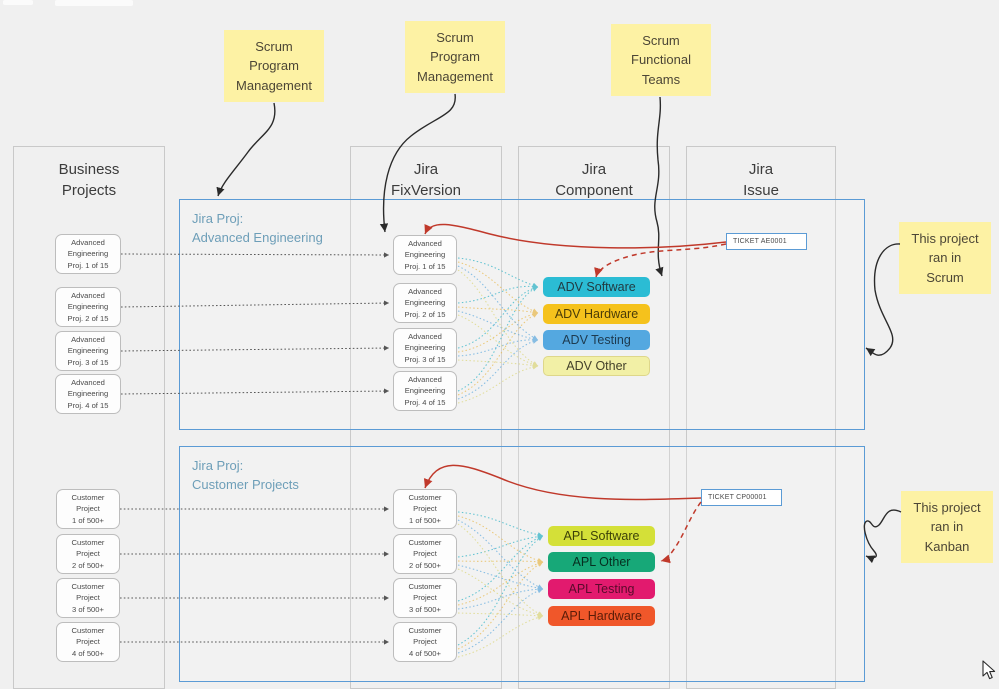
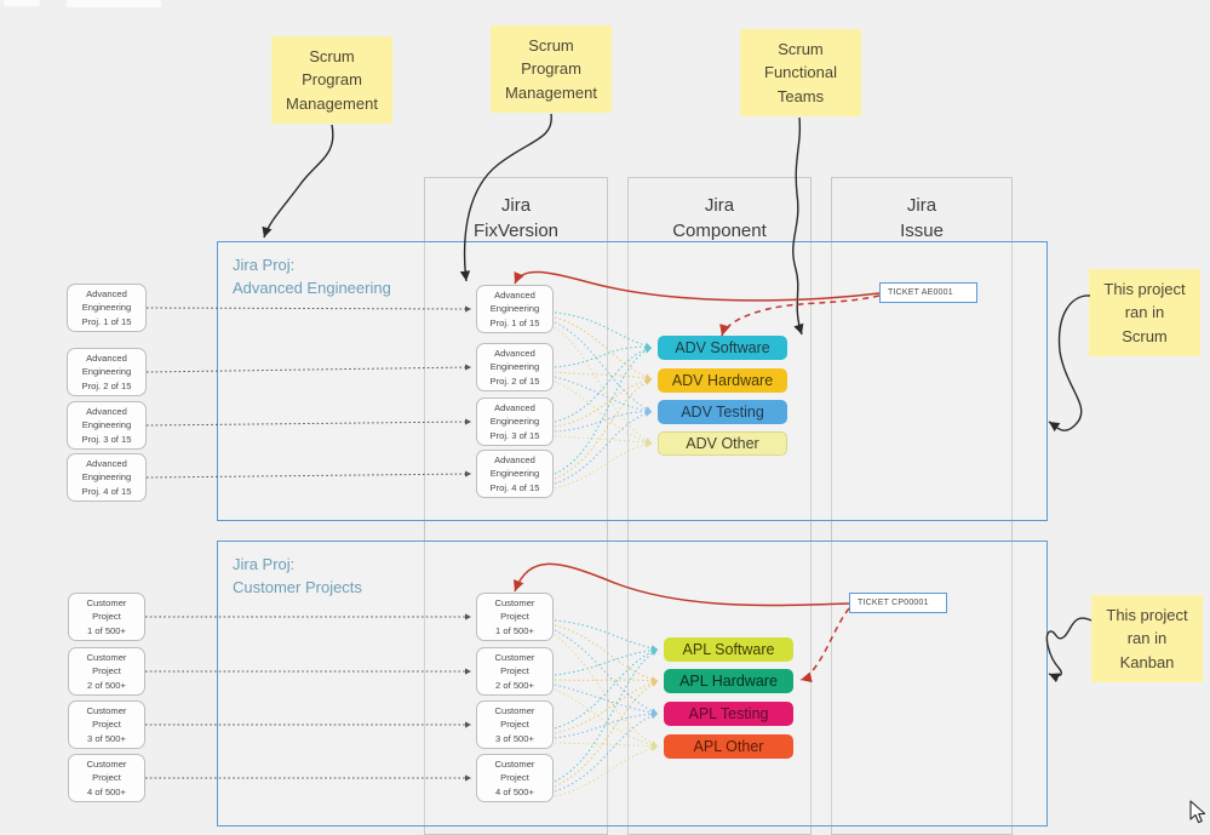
- Business
- Projects
  Jira
  FixVersion
  Jira
  Component
  Jira
  Issue
  Jira Proj:
  Advanced Engineering
  Advanced
  Engineering
  Proj. 1 of 15
  Advanced
  Engineering
  Proj. 2 of 15
  Advanced
  Engineering
  Proj. 3 of 15
  Advanced
  Engineering
  Proj. 4 of 15
  Advanced
  Engineering
  Proj. 1 of 15
  Advanced
  Engineering
  Proj. 2 of 15
  Advanced
  Engineering
  Proj. 3 of 15
  Advanced
  Engineering
  Proj. 4 of 15
  ADV Software
  ADV Hardware
  ADV Testing
  ADV Other
  Jira Proj:
  Customer Projects
  Customer
  Project
  1 of 500+
  Customer
  Project
  2 of 500+
  Customer
  Project
  3 of 500+
  Customer
  Project
  4 of 500+
  Customer
  Project
  1 of 500+
  Customer
  Project
  2 of 500+
  Customer
  Project
  3 of 500+
  Customer
  Project
  4 of 500+
  APL Software
- APL Other
+ APL Hardware
  APL Testing
- APL Hardware
+ APL Other
  Scrum
  Program
  Management
  Scrum
  Program
  Management
  Scrum
  Functional
  Teams
  This project
  ran in
  Scrum
  This project
  ran in
  Kanban
